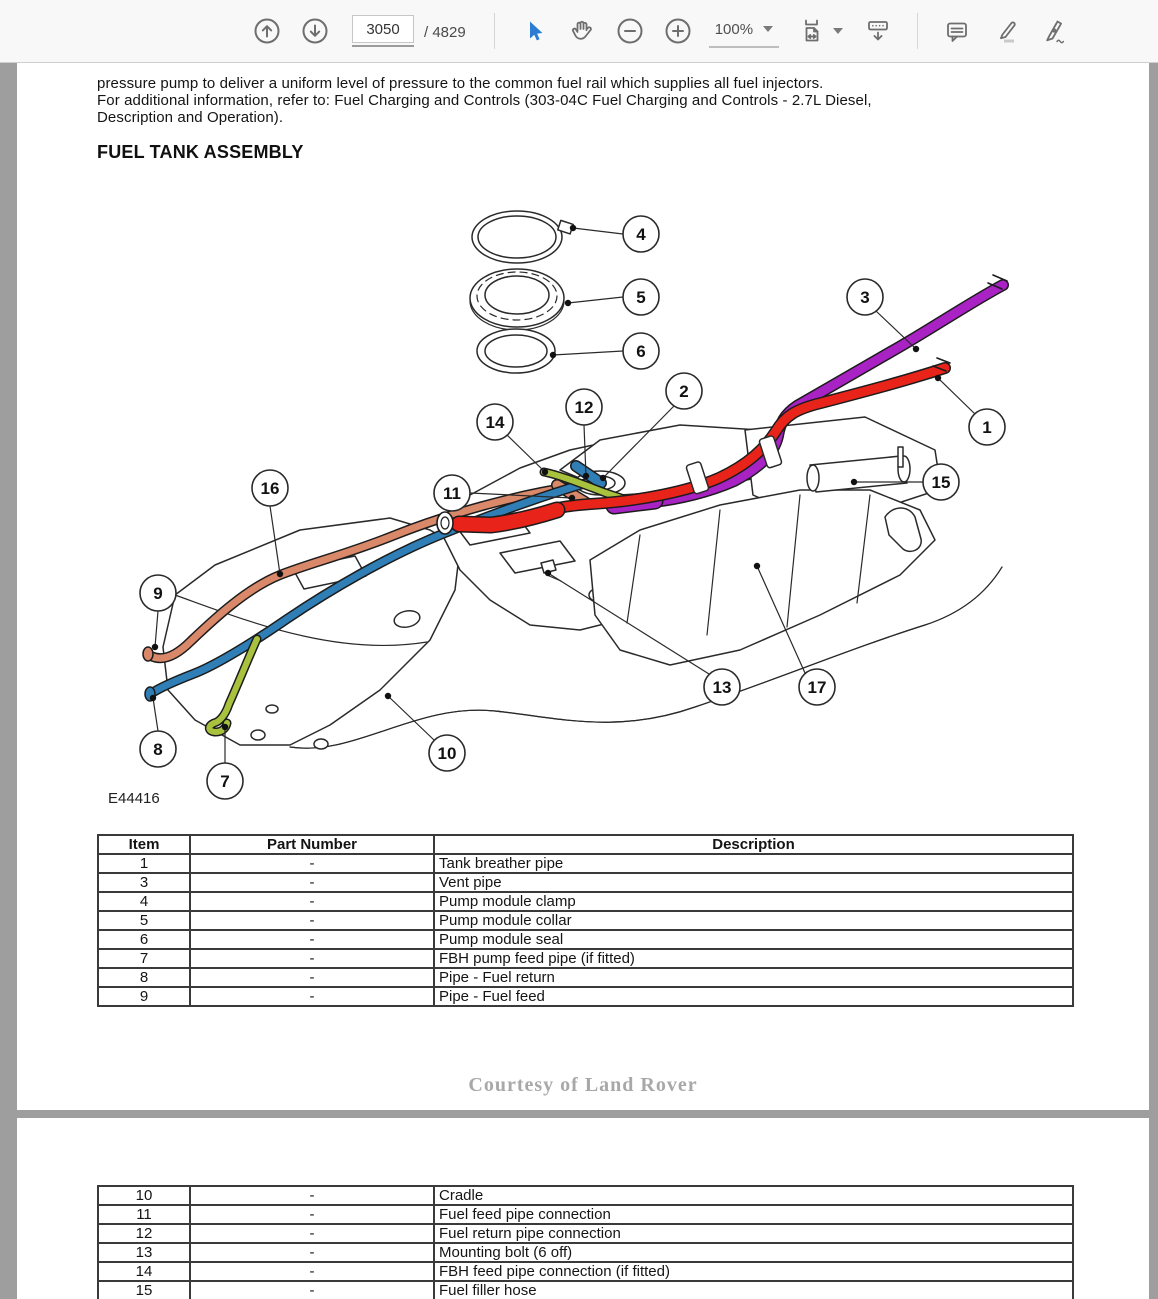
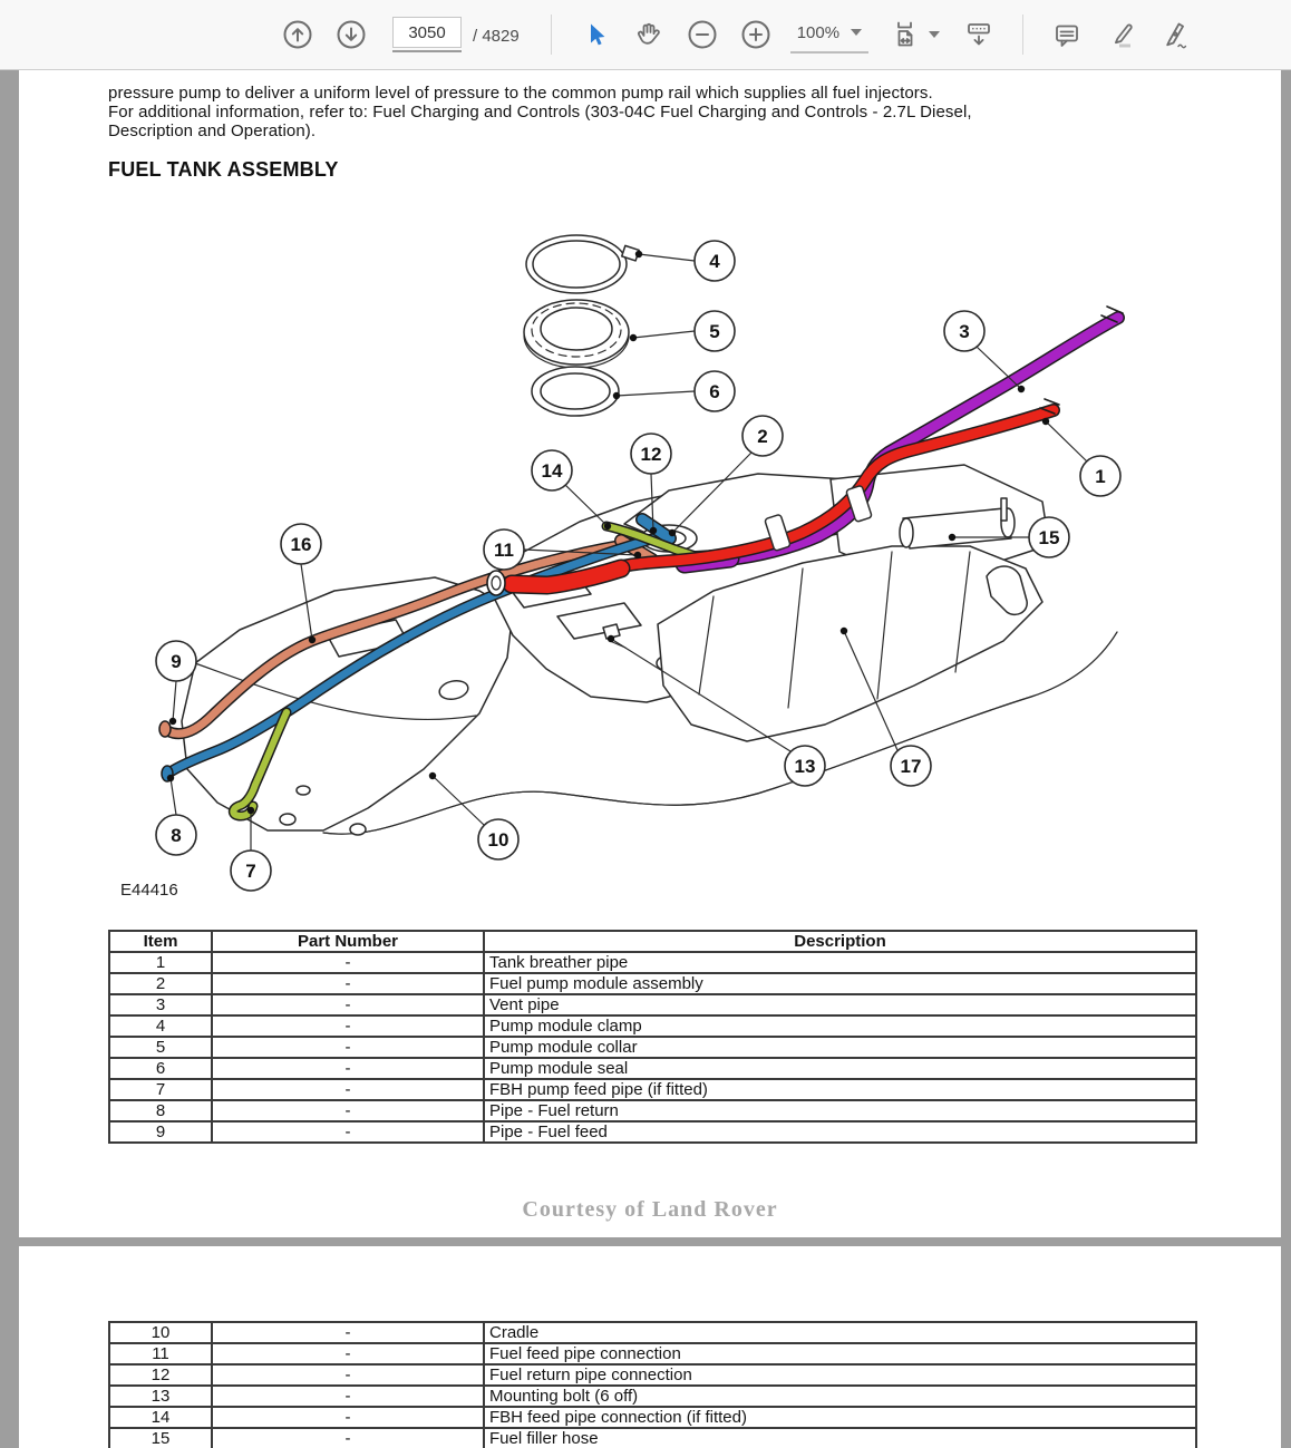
  3050
  / 4829
  100%
- pressure pump to deliver a uniform level of pressure to the common fuel rail which supplies all fuel injectors.
+ pressure pump to deliver a uniform level of pressure to the common pump rail which supplies all fuel injectors.
  For additional information, refer to: Fuel Charging and Controls (303-04C Fuel Charging and Controls - 2.7L Diesel,
  Description and Operation).
  FUEL TANK ASSEMBLY
  1
  2
  3
  4
  5
  6
  7
  8
  9
  10
  11
  12
  13
  14
  15
  16
  17
  E44416
  Item	Part Number	Description
  1	-	Tank breather pipe
+ 2	-	Fuel pump module assembly
  3	-	Vent pipe
  4	-	Pump module clamp
  5	-	Pump module collar
  6	-	Pump module seal
  7	-	FBH pump feed pipe (if fitted)
  8	-	Pipe - Fuel return
  9	-	Pipe - Fuel feed
  Courtesy of Land Rover
  10	-	Cradle
  11	-	Fuel feed pipe connection
  12	-	Fuel return pipe connection
  13	-	Mounting bolt (6 off)
  14	-	FBH feed pipe connection (if fitted)
  15	-	Fuel filler hose
